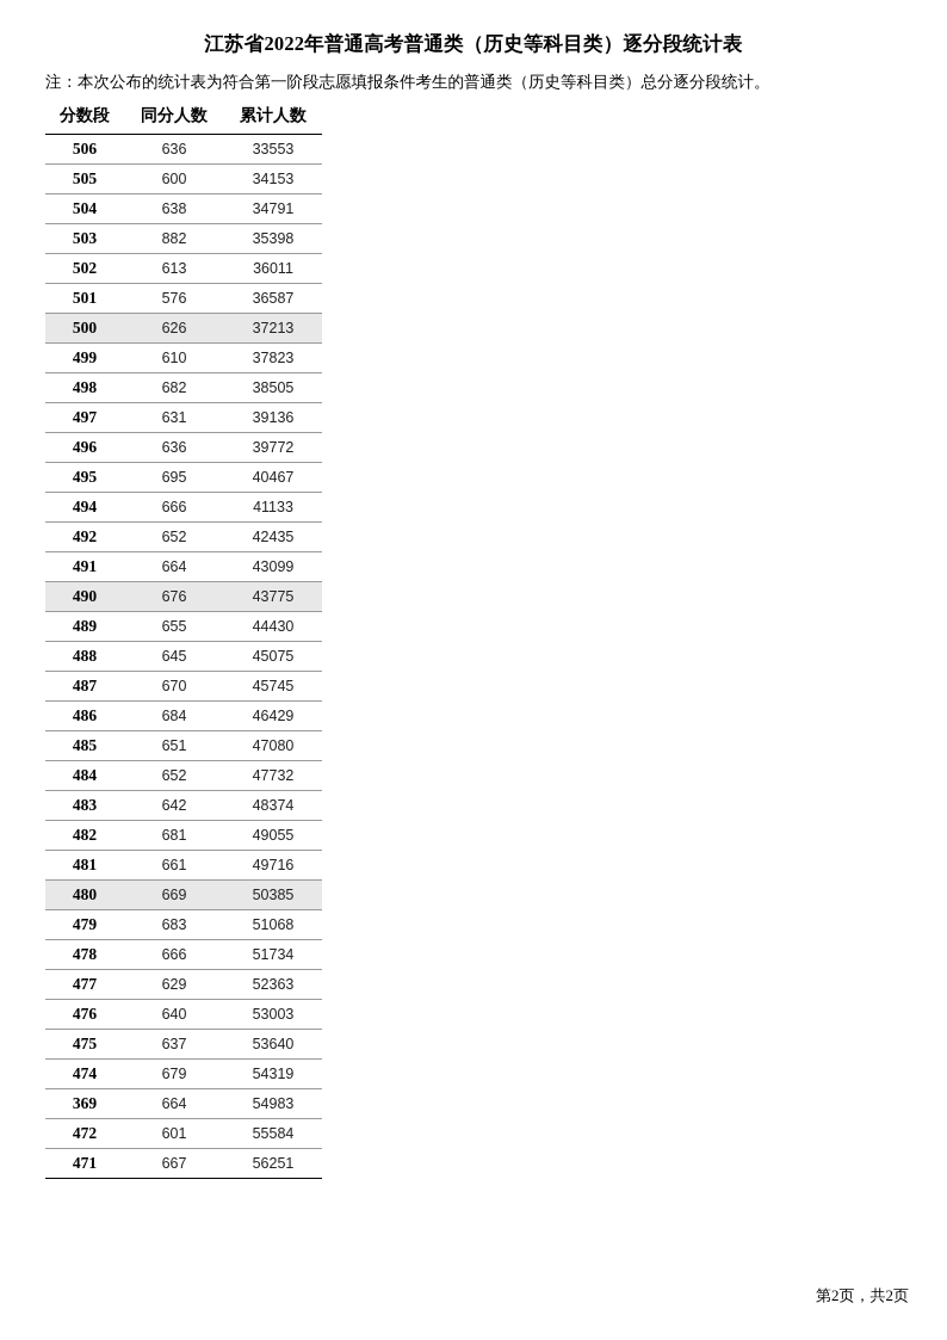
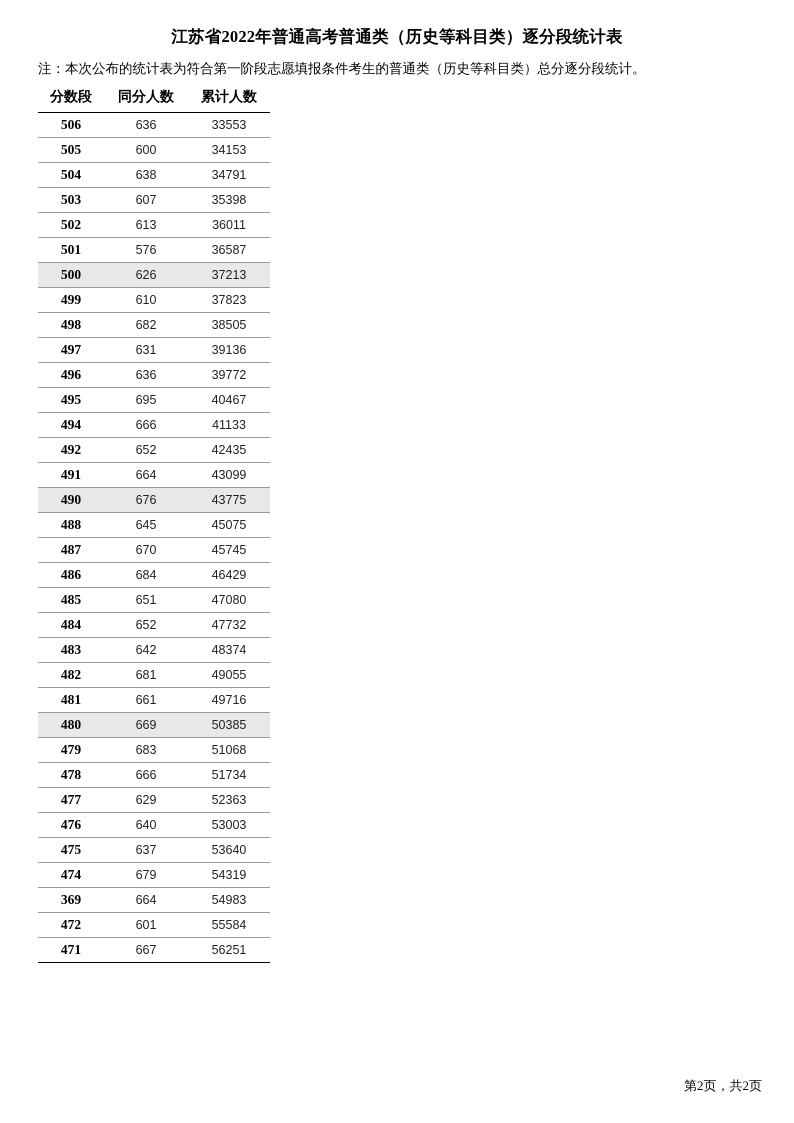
  江苏省2022年普通高考普通类（历史等科目类）逐分段统计表
  注：本次公布的统计表为符合第一阶段志愿填报条件考生的普通类（历史等科目类）总分逐分段统计。
  分数段	同分人数	累计人数
  506	636	33553
  505	600	34153
  504	638	34791
- 503	882	35398
+ 503	607	35398
  502	613	36011
  501	576	36587
  500	626	37213
  499	610	37823
  498	682	38505
  497	631	39136
  496	636	39772
  495	695	40467
  494	666	41133
  492	652	42435
  491	664	43099
  490	676	43775
- 489	655	44430
  488	645	45075
  487	670	45745
  486	684	46429
  485	651	47080
  484	652	47732
  483	642	48374
  482	681	49055
  481	661	49716
  480	669	50385
  479	683	51068
  478	666	51734
  477	629	52363
  476	640	53003
  475	637	53640
  474	679	54319
  369	664	54983
  472	601	55584
  471	667	56251
  第2页，共2页
